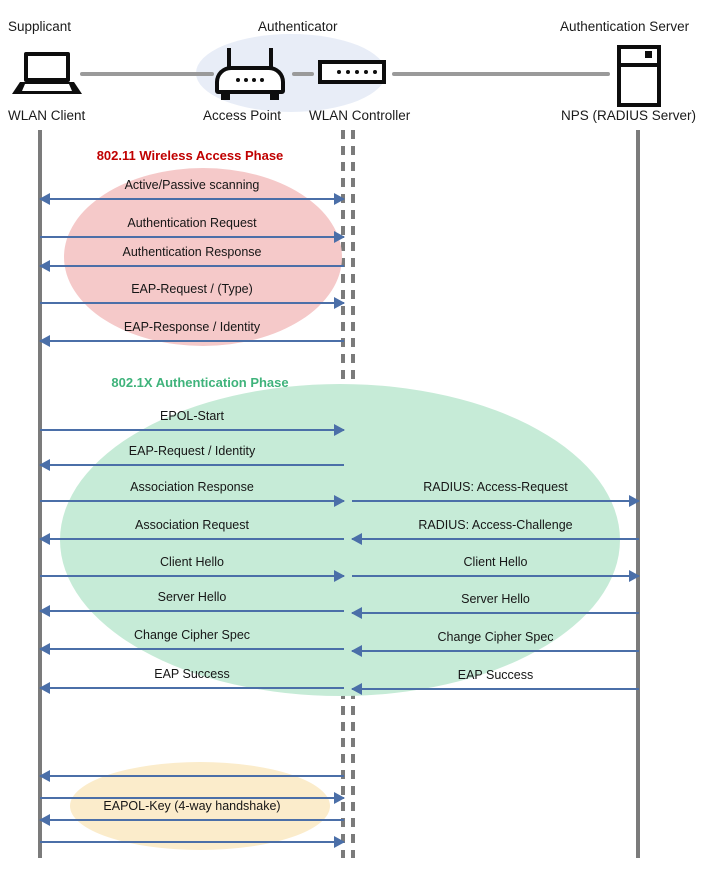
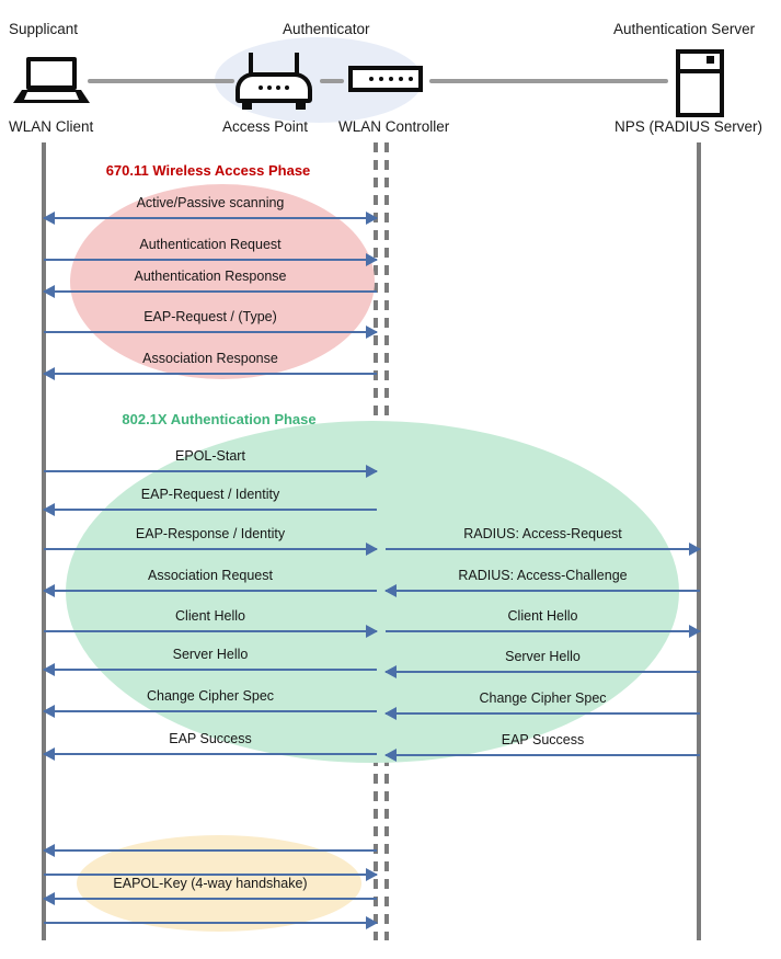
  Supplicant
  Authenticator
  Authentication Server
  WLAN Client
  Access Point
  WLAN Controller
  NPS (RADIUS Server)
- 802.11 Wireless Access Phase
+ 670.11 Wireless Access Phase
  802.1X Authentication Phase
  Active/Passive scanning
  Authentication Request
  Authentication Response
  EAP-Request / (Type)
- EAP-Response / Identity
+ Association Response
  EPOL-Start
  EAP-Request / Identity
- Association Response
+ EAP-Response / Identity
  Association Request
  Client Hello
  Server Hello
  Change Cipher Spec
  EAP Success
  RADIUS: Access-Request
  RADIUS: Access-Challenge
  Client Hello
  Server Hello
  Change Cipher Spec
  EAP Success
  EAPOL-Key (4-way handshake)
